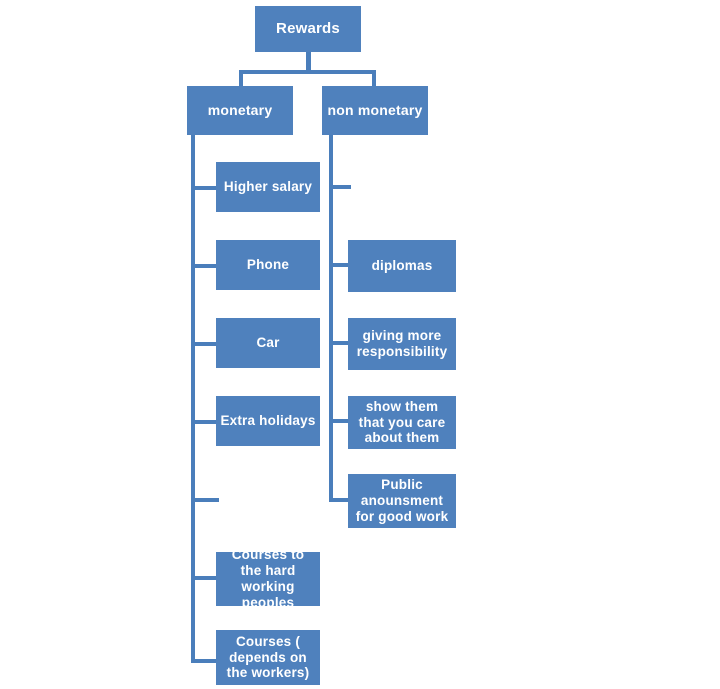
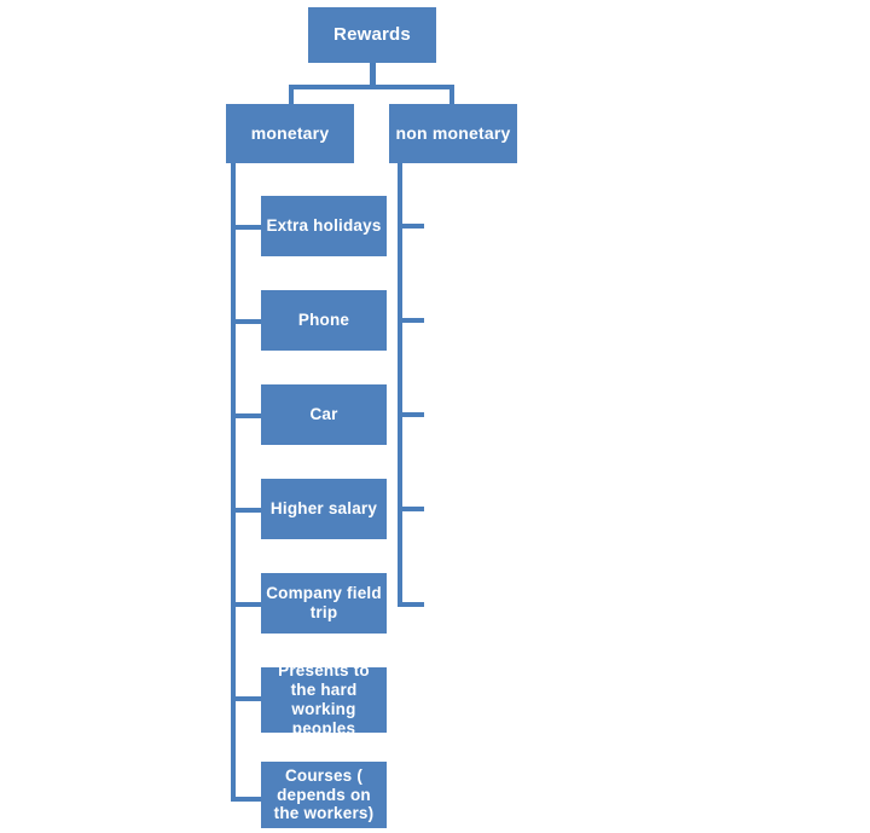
  Rewards
  monetary
  non monetary
- Higher salary
+ Extra holidays
  Phone
  Car
- Extra holidays
+ Higher salary
+ Company field trip
- Courses to the hard working peoples
+ Presents to the hard working peoples
  Courses ( depends on the workers)
- diplomas
- giving more responsibility
- show them that you care about them
- Public anounsment for good work
